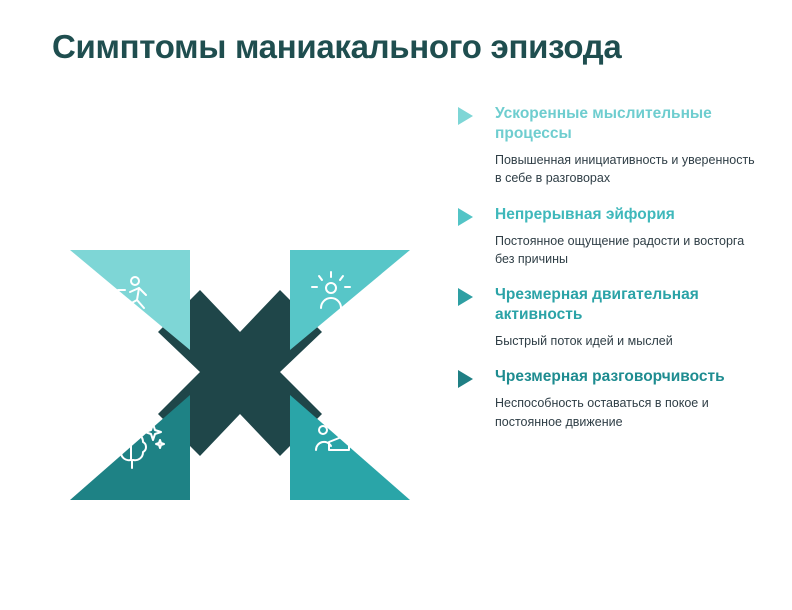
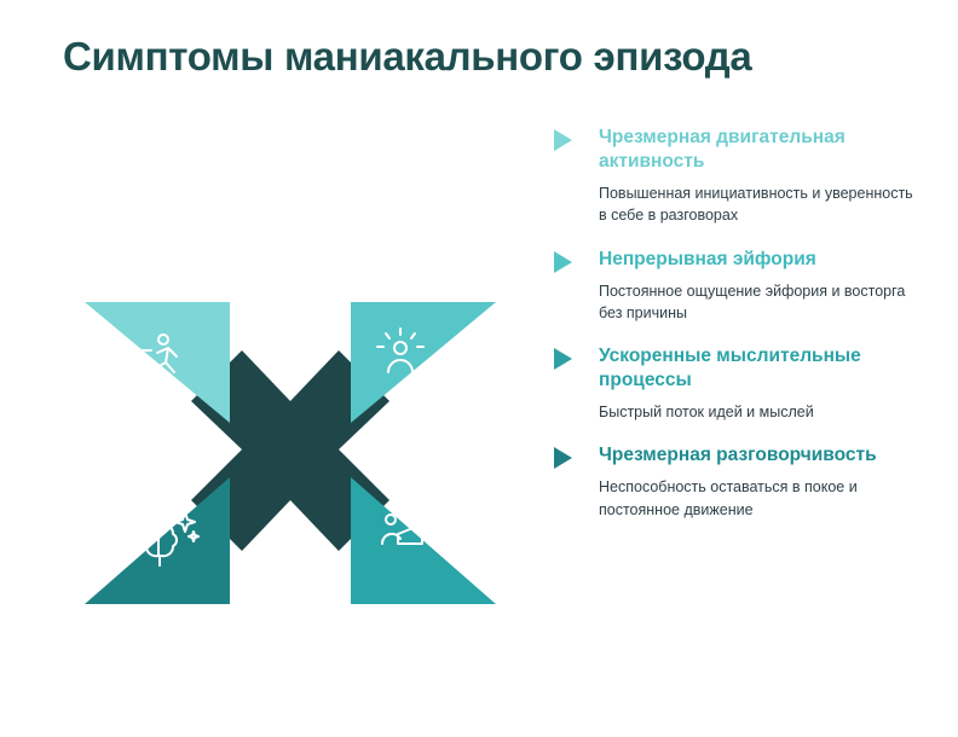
  Симптомы маниакального эпизода
- Ускоренные мыслительные процессы
+ Чрезмерная двигательная активность
  Повышенная инициативность и уверенность в себе в разговорах
  Непрерывная эйфория
- Постоянное ощущение радости и восторга без причины
+ Постоянное ощущение эйфория и восторга без причины
- Чрезмерная двигательная активность
+ Ускоренные мыслительные процессы
  Быстрый поток идей и мыслей
  Чрезмерная разговорчивость
  Неспособность оставаться в покое и постоянное движение
